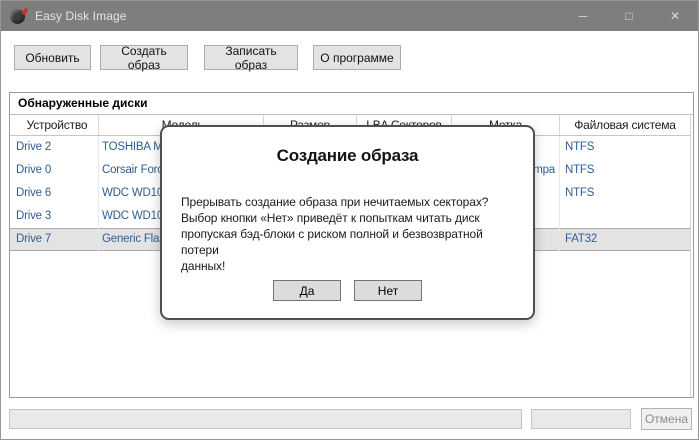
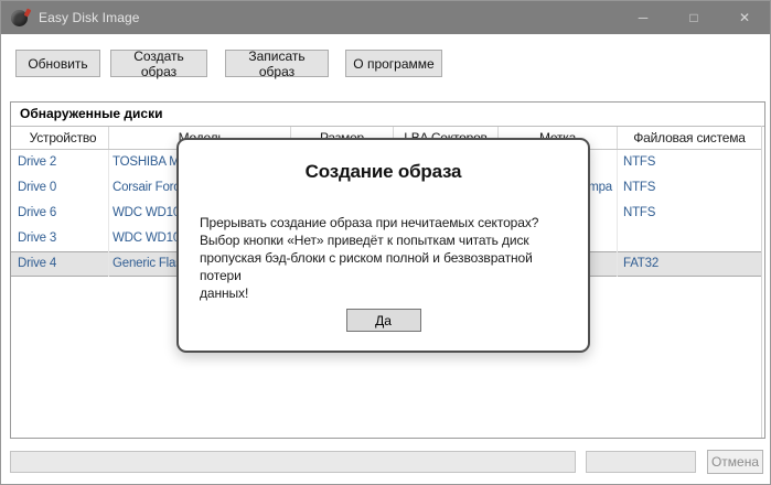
  Easy Disk Image
  ─
  □
  ✕
  Обновить
  Создать образ
  Записать образ
  О программе
  Обнаруженные диски
  Устройство
  Файловая система
  Drive 2
  TOSHIBA M
  NTFS
  Drive 0
  Corsair For
  mpa
  NTFS
  Drive 6
  NTFS
  Drive 3
- Drive 7
+ Drive 4
  Generic Fla
  FAT32
  Создание образа
  Прерывать создание образа при нечитаемых секторах?
  Выбор кнопки «Нет» приведёт к попыткам читать диск
  пропуская бэд-блоки с риском полной и безвозвратной потери
  данных!
  Да
- Нет
  Отмена
